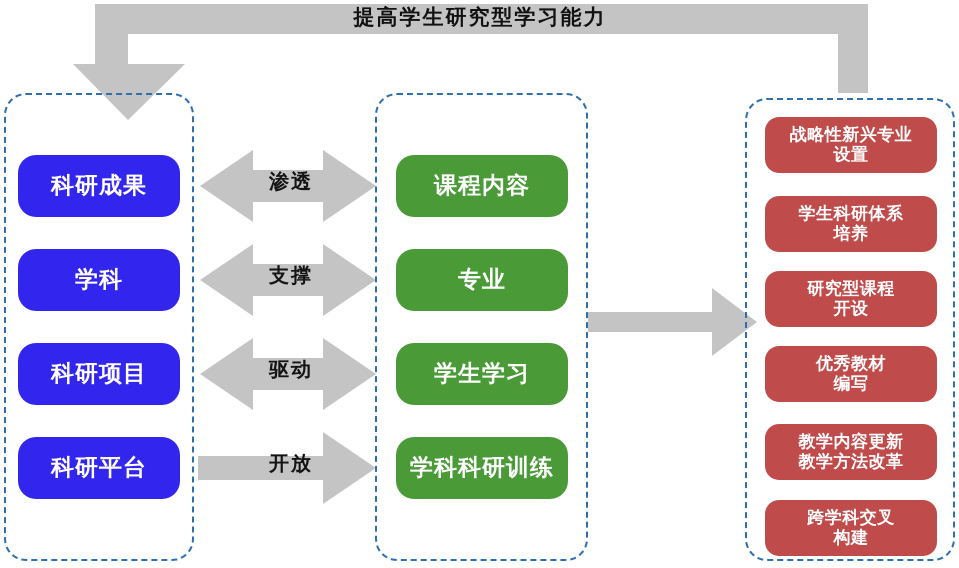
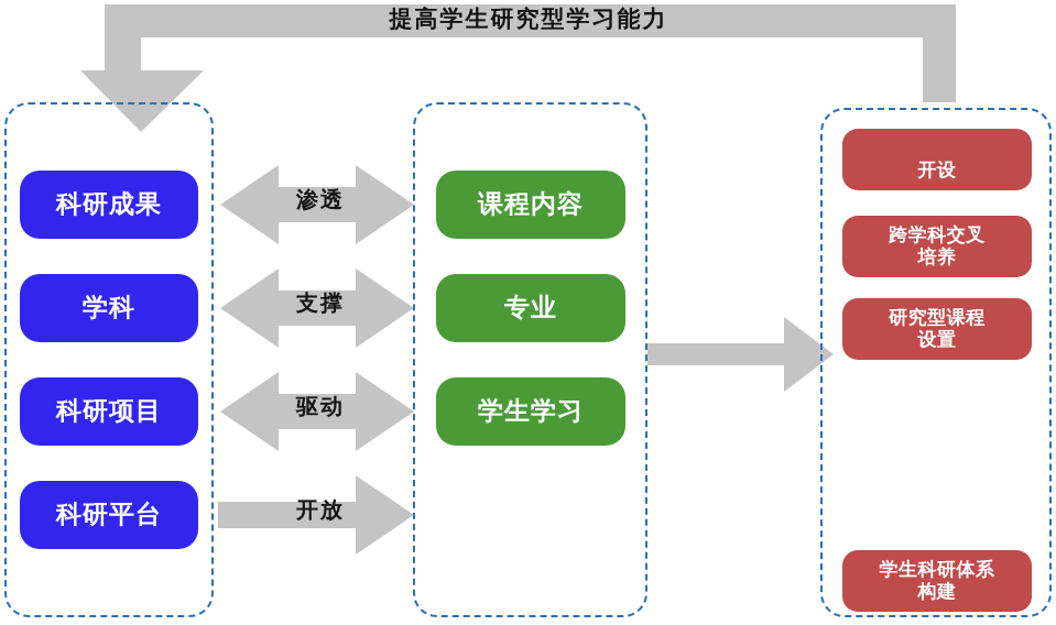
  提高学生研究型学习能力
  科研成果
  学科
  科研项目
  科研平台
  课程内容
  专业
  学生学习
- 学科科研训练
- 战略性新兴专业
- 设置
+ 开设
- 学生科研体系
+ 跨学科交叉
  培养
  研究型课程
- 开设
+ 设置
- 优秀教材
- 编写
- 教学内容更新
- 教学方法改革
- 跨学科交叉
+ 学生科研体系
  构建
  渗透
  支撑
  驱动
  开放
